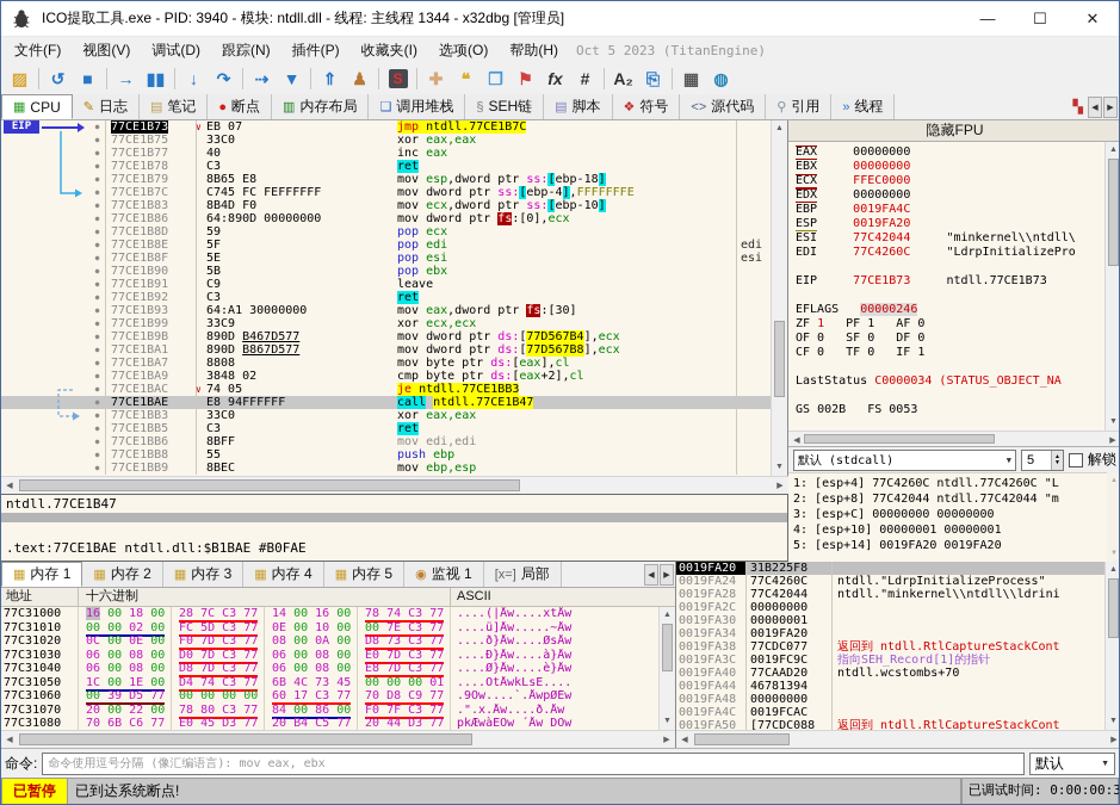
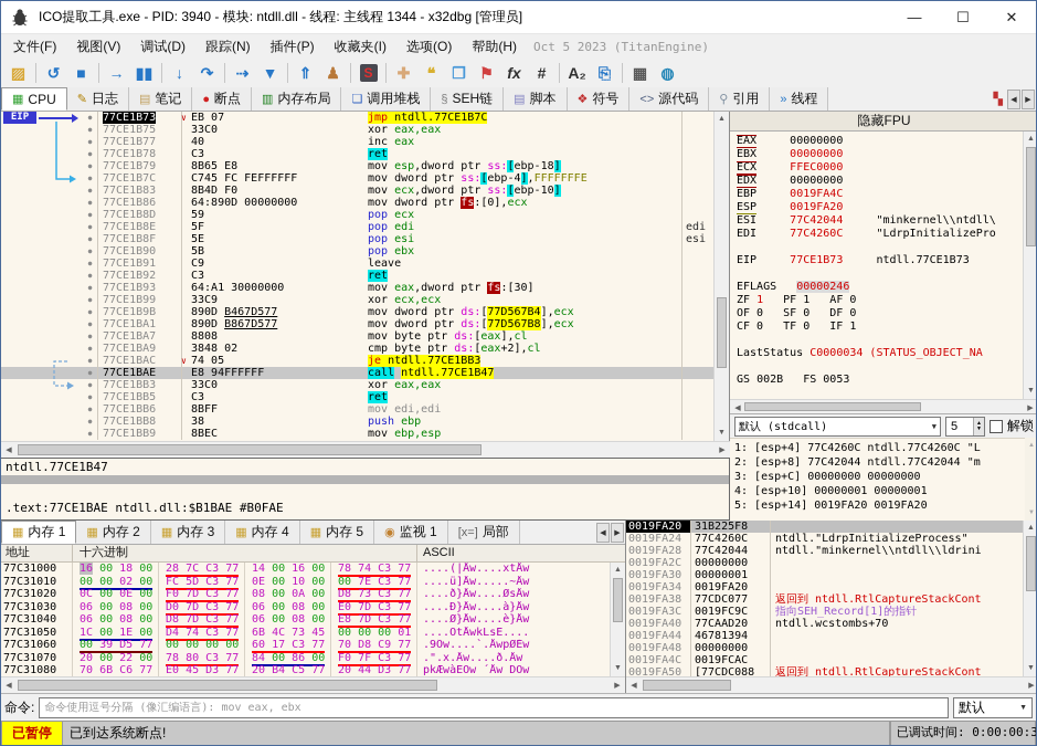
  ICO提取工具.exe - PID: 3940 - 模块: ntdll.dll - 线程: 主线程 1344 - x32dbg [管理员]
  —
  ☐
  ✕
  文件(F)
  视图(V)
  调试(D)
  跟踪(N)
  插件(P)
  收藏夹(I)
  选项(O)
  帮助(H)
  Oct 5 2023 (TitanEngine)
  ▨
  ↺
  ■
  →
  ▮▮
  ↓
  ↷
  ⇢
  ▼
  ⇑
  ♟
  S
  ✚
  ❝
  ❒
  ⚑
  fx
  #
  A₂
  ⎘
  ▦
  ◍
  ▦
  CPU
  ✎
  日志
  ▤
  笔记
  ●
  断点
  ▥
  内存布局
  ❏
  调用堆栈
  §
  SEH链
  ▤
  脚本
  ❖
  符号
  <>
  源代码
  ⚲
  引用
  »
  线程
  ▚
  77CE1B73
  ∨
  EB 07
  jmp ntdll.77CE1B7C
  77CE1B75
  33C0
  xor eax,eax
  77CE1B77
  40
  inc eax
  77CE1B78
  C3
  ret
  77CE1B79
  8B65 E8
  mov esp,dword ptr ss:[ebp-18]
  77CE1B7C
  C745 FC FEFFFFFF
  mov dword ptr ss:[ebp-4],FFFFFFFE
  77CE1B83
  8B4D F0
  mov ecx,dword ptr ss:[ebp-10]
  77CE1B86
  64:890D 00000000
  mov dword ptr fs:[0],ecx
  77CE1B8D
  59
  pop ecx
  77CE1B8E
  5F
  pop edi
  edi
  77CE1B8F
  5E
  pop esi
  esi
  77CE1B90
  5B
  pop ebx
  77CE1B91
  C9
  leave
  77CE1B92
  C3
  ret
  77CE1B93
  64:A1 30000000
  mov eax,dword ptr fs:[30]
  77CE1B99
  33C9
  xor ecx,ecx
  77CE1B9B
  890D B467D577
  mov dword ptr ds:[77D567B4],ecx
  77CE1BA1
  890D B867D577
  mov dword ptr ds:[77D567B8],ecx
  77CE1BA7
  8808
  mov byte ptr ds:[eax],cl
  77CE1BA9
  3848 02
  cmp byte ptr ds:[eax+2],cl
  77CE1BAC
  ∨
  74 05
  je ntdll.77CE1BB3
  77CE1BAE
  E8 94FFFFFF
  call ntdll.77CE1B47
  77CE1BB3
  33C0
  xor eax,eax
  77CE1BB5
  C3
  ret
  77CE1BB6
  8BFF
  mov edi,edi
  77CE1BB8
- 55
+ 38
  push ebp
  77CE1BB9
  8BEC
  mov ebp,esp
  EIP
  隐藏FPU
  EAX 00000000
  EBX 00000000
  ECX FFEC0000
  EDX 00000000
  EBP 0019FA4C
  ESP 0019FA20
  ESI 77C42044 "minkernel\\ntdll\
  EDI 77C4260C "LdrpInitializePro
  EIP 77CE1B73 ntdll.77CE1B73
  EFLAGS 00000246
  ZF 1 PF 1 AF 0
  OF 0 SF 0 DF 0
  CF 0 TF 0 IF 1
  LastStatus C0000034 (STATUS_OBJECT_NA
  GS 002B FS 0053
  默认 (stdcall)
  ▼
  5
  解锁
  1: [esp+4] 77C4260C ntdll.77C4260C "L
  2: [esp+8] 77C42044 ntdll.77C42044 "m
  3: [esp+C] 00000000 00000000
  4: [esp+10] 00000001 00000001
  5: [esp+14] 0019FA20 0019FA20
  ntdll.77CE1B47
  .text:77CE1BAE ntdll.dll:$B1BAE #B0FAE
  ▦
  内存 1
  ▦
  内存 2
  ▦
  内存 3
  ▦
  内存 4
  ▦
  内存 5
  ◉
  监视 1
  [x=]
  局部
  地址
  十六进制
  ASCII
  77C31000
  16 00 18 00
  28 7C C3 77
  14 00 16 00
  78 74 C3 77
  ....(|Åw....xtÅw
  77C31010
  00 00 02 00
  FC 5D C3 77
  0E 00 10 00
  00 7E C3 77
  ....ü]Åw.....~Åw
  77C31020
  0C 00 0E 00
  F0 7D C3 77
  08 00 0A 00
  D8 73 C3 77
  ....ð}Åw....ØsÅw
  77C31030
  06 00 08 00
  D0 7D C3 77
  06 00 08 00
  E0 7D C3 77
  ....Ð}Åw....à}Åw
  77C31040
  06 00 08 00
  D8 7D C3 77
  06 00 08 00
  E8 7D C3 77
  ....Ø}Åw....è}Åw
  77C31050
  1C 00 1E 00
  D4 74 C3 77
  6B 4C 73 45
  00 00 00 01
  ....ÔtÅwkLsE....
  77C31060
  00 39 D5 77
  00 00 00 00
  60 17 C3 77
  70 D8 C9 77
  .9Õw....`.ÅwpØÉw
  77C31070
  20 00 22 00
  78 80 C3 77
  84 00 86 00
  F0 7F C3 77
  .".x.Åw....ð.Åw
  77C31080
  70 6B C6 77
  E0 45 D3 77
  20 B4 C5 77
  20 44 D3 77
  pkÆwàEÓw ´Åw DÓw
  0019FA20
  31B225F8
  0019FA24
  77C4260C
  ntdll."LdrpInitializeProcess"
  0019FA28
  77C42044
  ntdll."minkernel\\ntdll\\ldrini
  0019FA2C
  00000000
  0019FA30
  00000001
  0019FA34
  0019FA20
  0019FA38
  77CDC077
  返回到 ntdll.RtlCaptureStackCont
  0019FA3C
  0019FC9C
  指向SEH_Record[1]的指针
  0019FA40
  77CAAD20
  ntdll.wcstombs+70
  0019FA44
  46781394
  0019FA48
  00000000
  0019FA4C
  0019FCAC
  0019FA50
  [77CDC088
  返回到 ntdll.RtlCaptureStackCont
  命令:
  命令使用逗号分隔 (像汇编语言): mov eax, ebx
  默认
  已暂停
  已到达系统断点!
  已调试时间: 0:00:00:3
